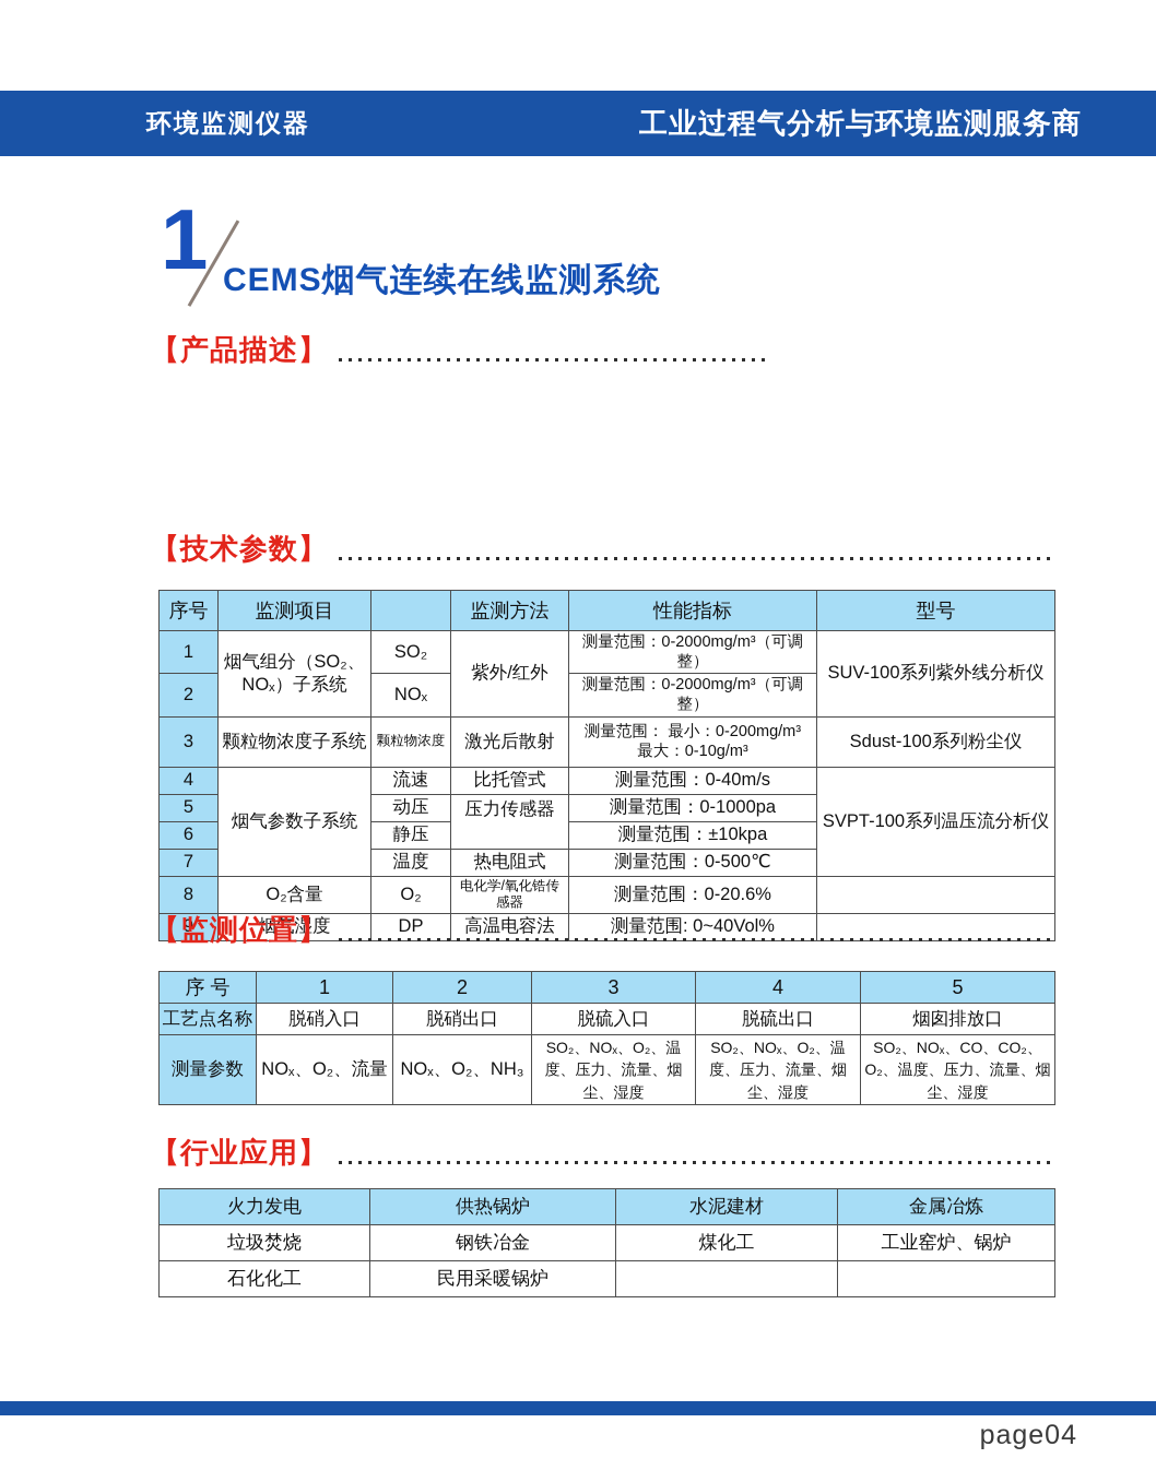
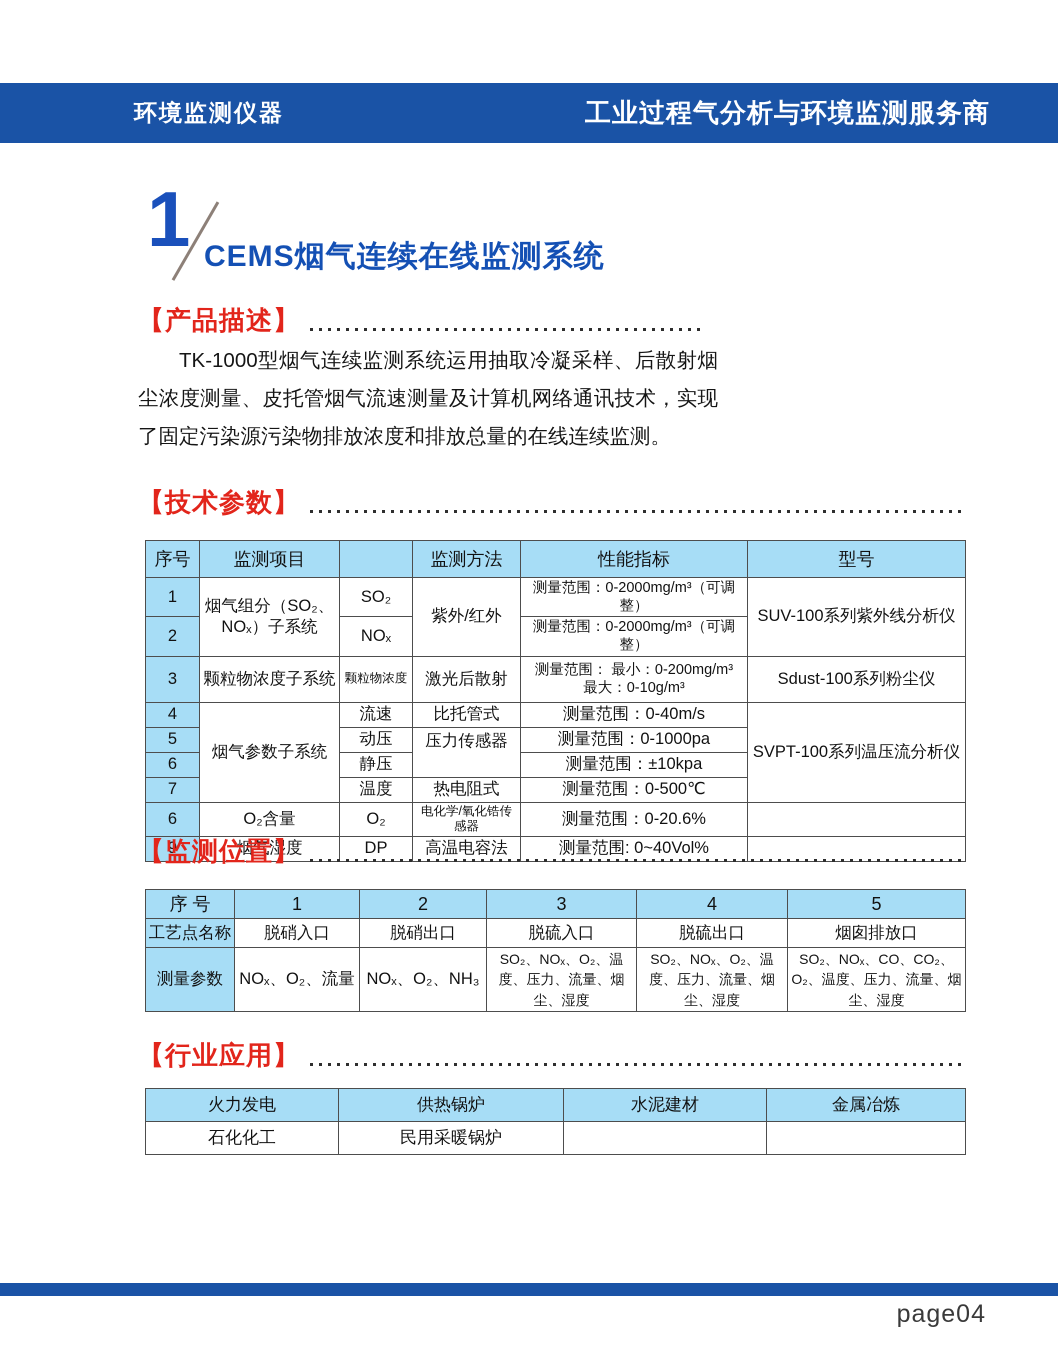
  环境监测仪器
  工业过程气分析与环境监测服务商
  1
  CEMS烟气连续在线监测系统
  【产品描述】
+ TK-1000型烟气连续监测系统运用抽取冷凝采样、后散射烟尘浓度测量、皮托管烟气流速测量及计算机网络通讯技术，实现了固定污染源污染物排放浓度和排放总量的在线连续监测。
  【技术参数】
  序号	监测项目		监测方法	性能指标	型号
  1	烟气组分（SO₂、NOₓ）子系统	SO₂	紫外/红外	测量范围：0-2000mg/m³（可调整）	SUV-100系列紫外线分析仪
  2	NOₓ	测量范围：0-2000mg/m³（可调整）
  3	颗粒物浓度子系统	颗粒物浓度	激光后散射	测量范围： 最小：0-200mg/m³ 最大：0-10g/m³	Sdust-100系列粉尘仪
  4	烟气参数子系统	流速	比托管式	测量范围：0-40m/s	SVPT-100系列温压流分析仪
  5	动压	压力传感器	测量范围：0-1000pa
  6	静压	测量范围：±10kpa
  7	温度	热电阻式	测量范围：0-500℃
- 8	O₂含量	O₂	电化学/氧化锆传感器	测量范围：0-20.6%
+ 6	O₂含量	O₂	电化学/氧化锆传感器	测量范围：0-20.6%
  9	烟气湿度	DP	高温电容法	测量范围: 0~40Vol%
  【监测位置】
  序 号	1	2	3	4	5
  工艺点名称	脱硝入口	脱硝出口	脱硫入口	脱硫出口	烟囱排放口
  测量参数	NOₓ、O₂、流量	NOₓ、O₂、NH₃	SO₂、NOₓ、O₂、温度、压力、流量、烟尘、湿度	SO₂、NOₓ、O₂、温度、压力、流量、烟尘、湿度	SO₂、NOₓ、CO、CO₂、O₂、温度、压力、流量、烟尘、湿度
  【行业应用】
  火力发电	供热锅炉	水泥建材	金属冶炼
- 垃圾焚烧	钢铁冶金	煤化工	工业窑炉、锅炉
  石化化工	民用采暖锅炉
  page04
